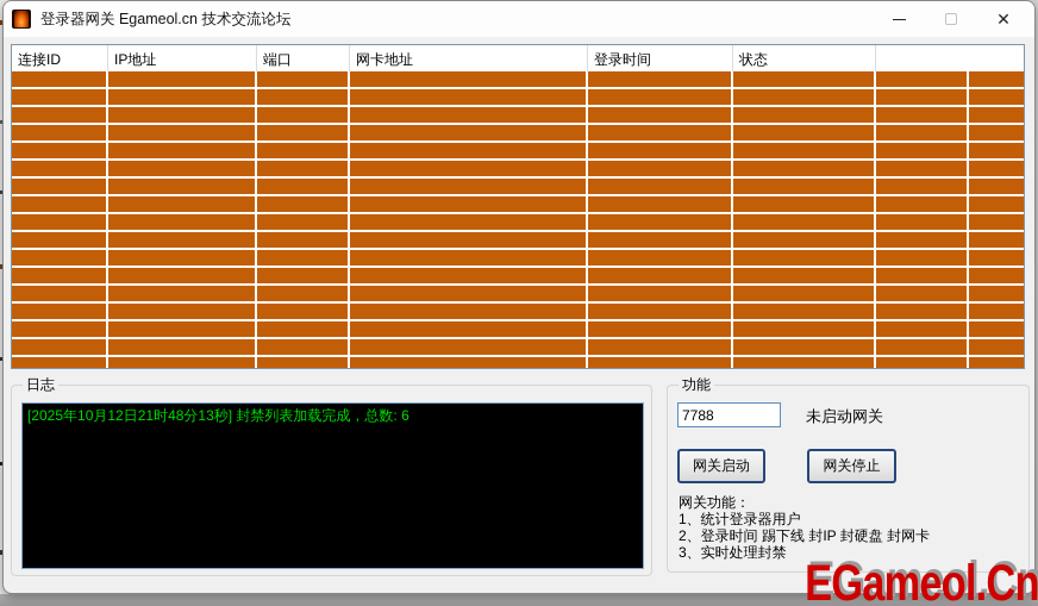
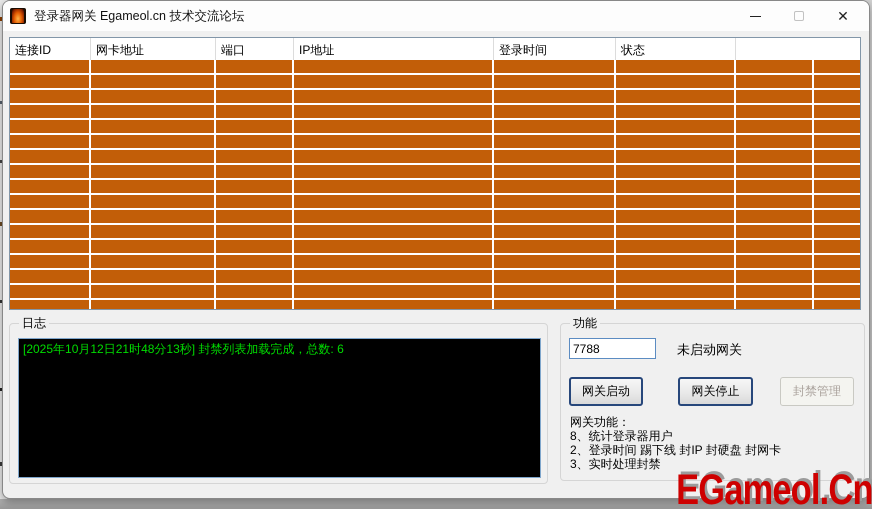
  登录器网关 Egameol.cn 技术交流论坛
  ✕
  连接ID
- IP地址
+ 网卡地址
  端口
- 网卡地址
+ IP地址
  登录时间
  状态
  日志
  [2025年10月12日21时48分13秒] 封禁列表加载完成，总数: 6
  功能
  7788
  未启动网关
  网关启动
  网关停止
+ 封禁管理
  网关功能：
- 1、统计登录器用户
+ 8、统计登录器用户
  2、登录时间 踢下线 封IP 封硬盘 封网卡
  3、实时处理封禁
  EGameol.Cn
